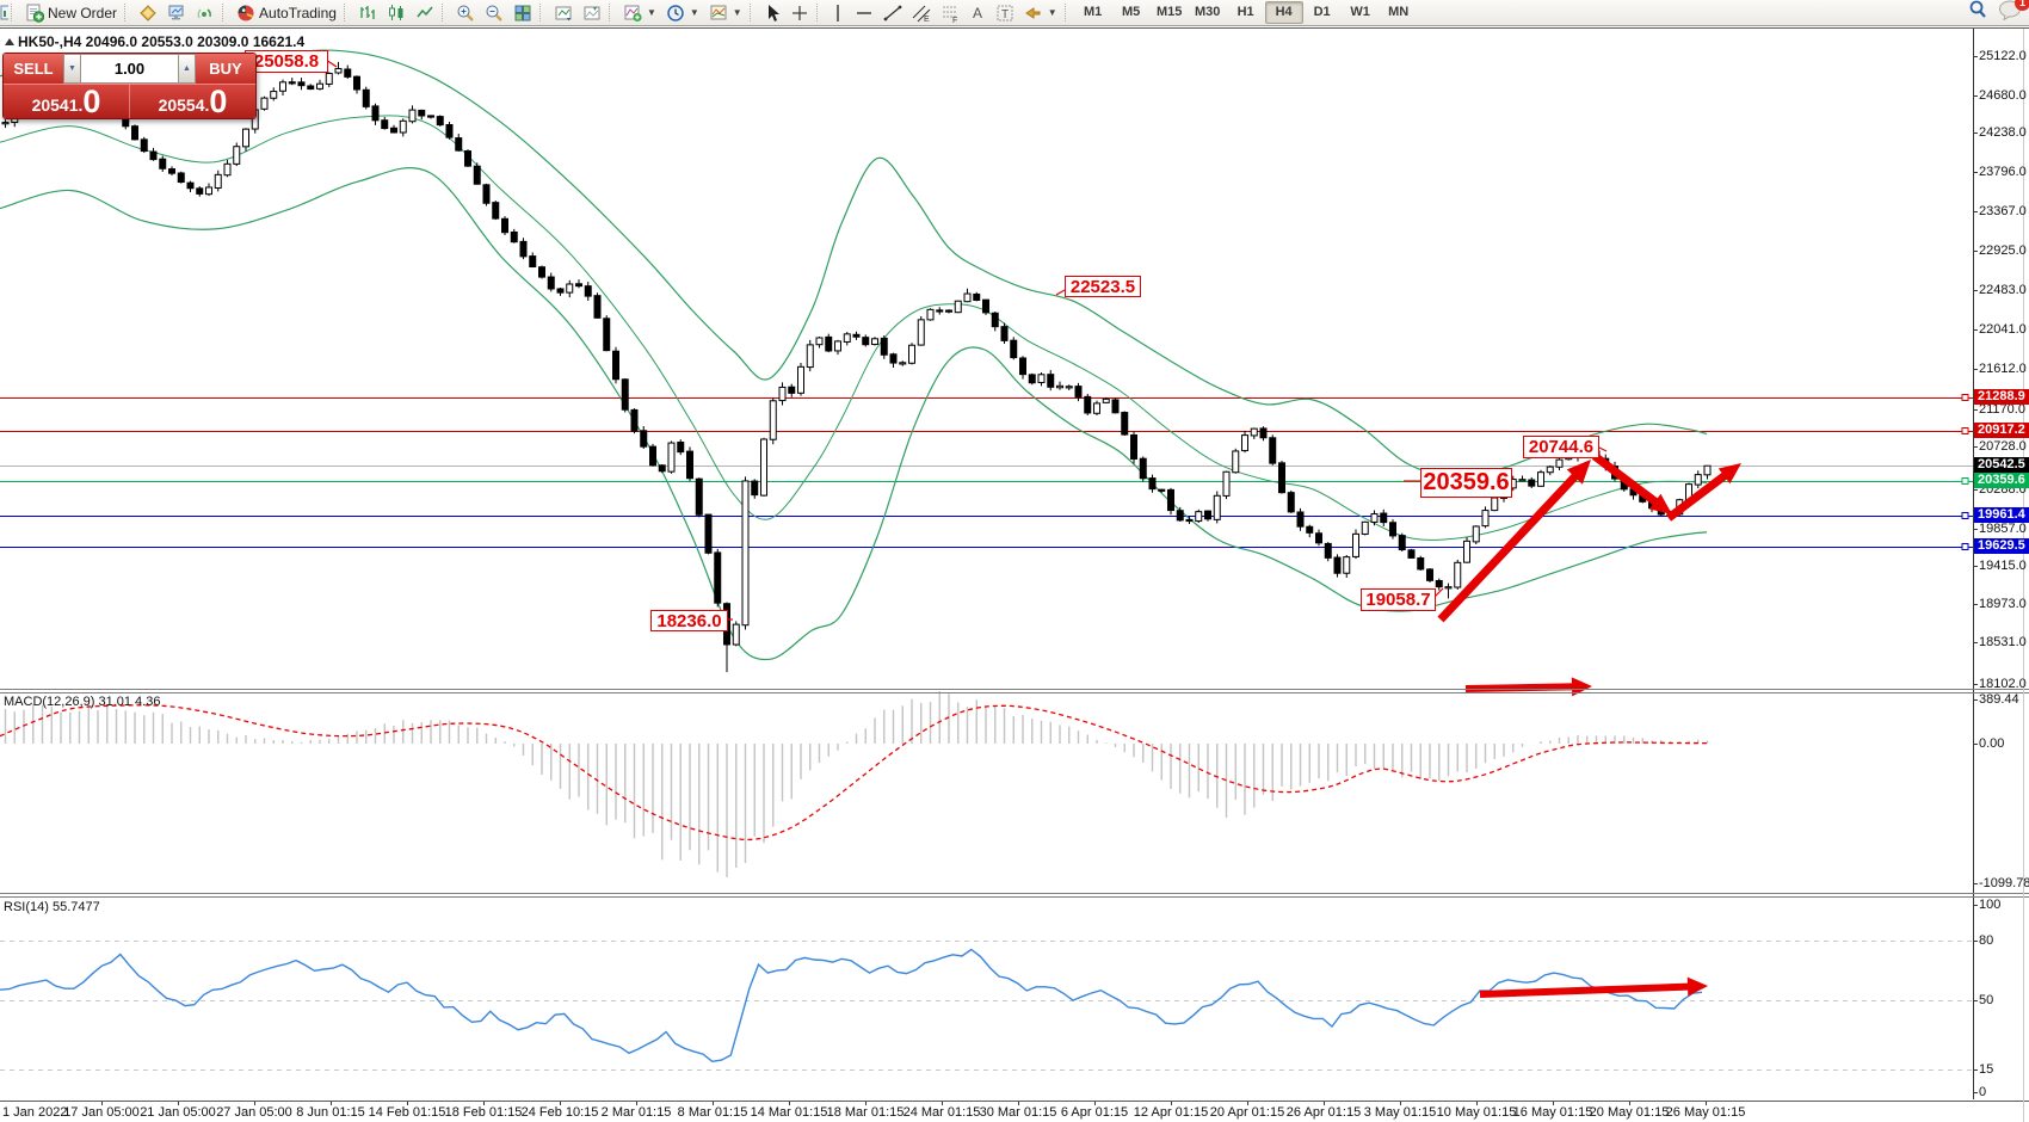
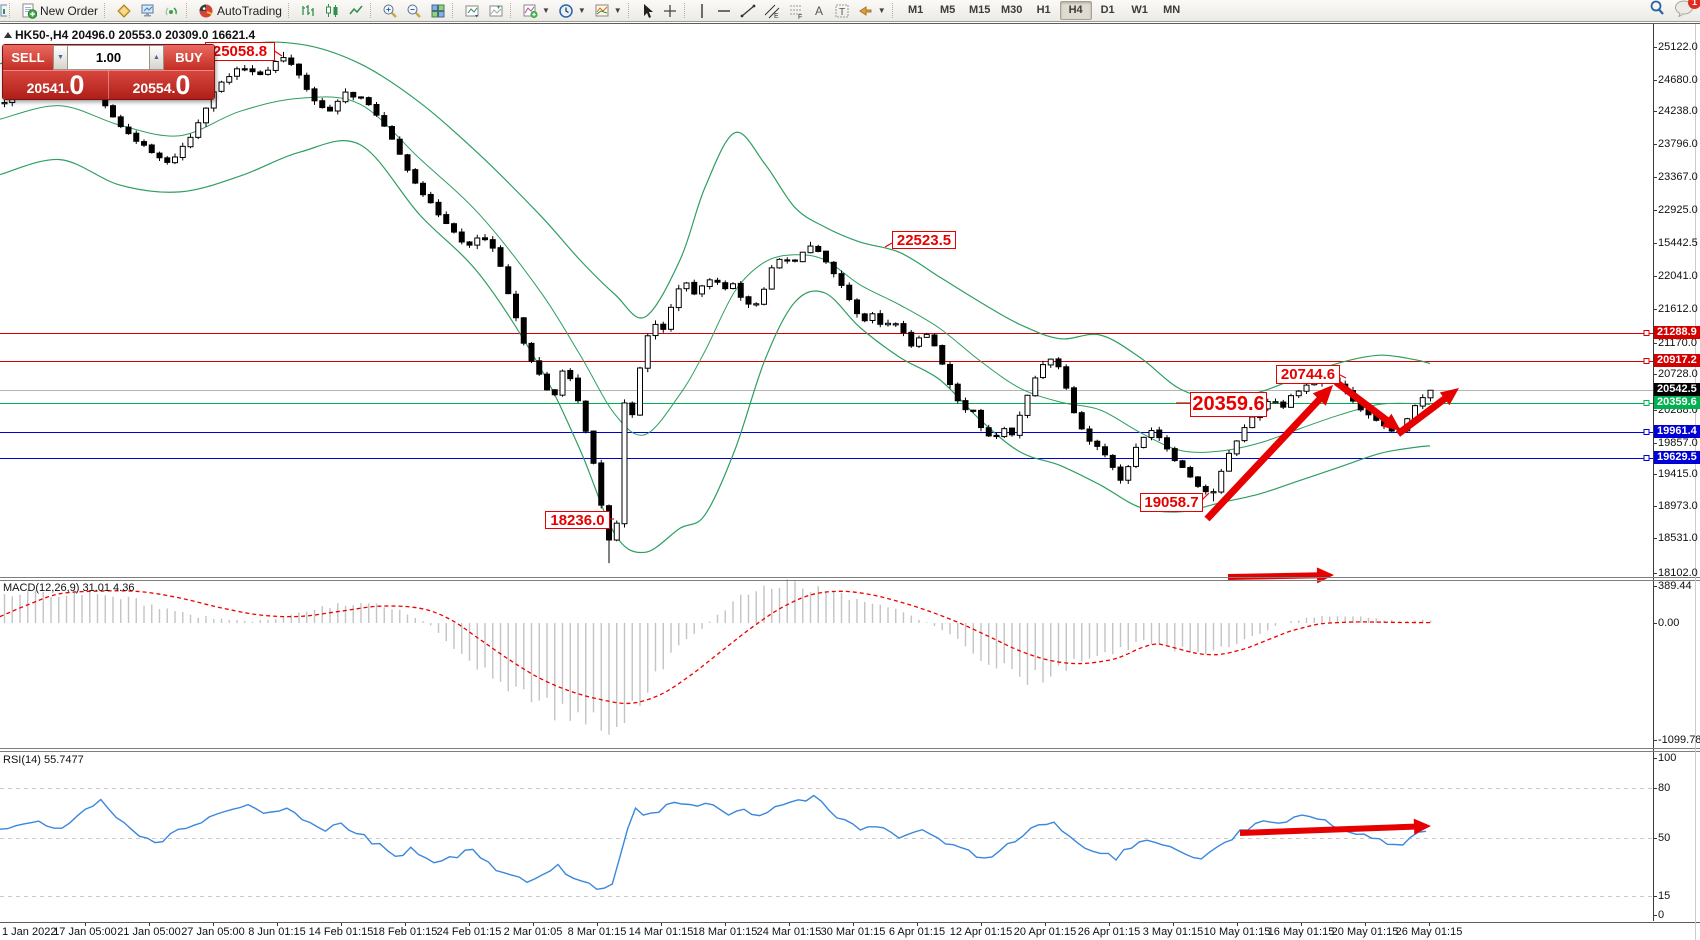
  New Order
  AutoTrading
  ▼
  ▼
  ▼
  A
  T
  ▼
  M1
  M5
  M15
  M30
  H1
  H4
  D1
  W1
  MN
  1
  HK50-,H4 20496.0 20553.0 20309.0 16621.4
  SELL
  1.00
  BUY
  20541.
  0
  20554.
  0
  MACD(12,26,9) 31.01 4.36
  RSI(14) 55.7477
  25122.0
  24680.0
  24238.0
  23796.0
  23367.0
  22925.0
- 22483.0
+ 15442.5
  22041.0
  21612.0
  21170.0
  20728.0
  20288.0
  19857.0
  19415.0
  18973.0
  18531.0
  18102.0
  389.44
  0.00
  -1099.78
  100
  80
  50
  15
  0
  21288.9
  20917.2
  20542.5
  20359.6
  19961.4
  19629.5
  1 Jan 2022
  17 Jan 05:00
  21 Jan 05:00
  27 Jan 05:00
  8 Jun 01:15
  14 Feb 01:15
  18 Feb 01:15
- 24 Feb 10:15
+ 24 Feb 01:15
- 2 Mar 01:15
+ 2 Mar 01:05
  8 Mar 01:15
  14 Mar 01:15
  18 Mar 01:15
  24 Mar 01:15
  30 Mar 01:15
  6 Apr 01:15
  12 Apr 01:15
  20 Apr 01:15
  26 Apr 01:15
  3 May 01:15
  10 May 01:15
  16 May 01:15
  20 May 01:15
  26 May 01:15
  25058.8
  22523.5
  20744.6
  20359.6
  19058.7
  18236.0
